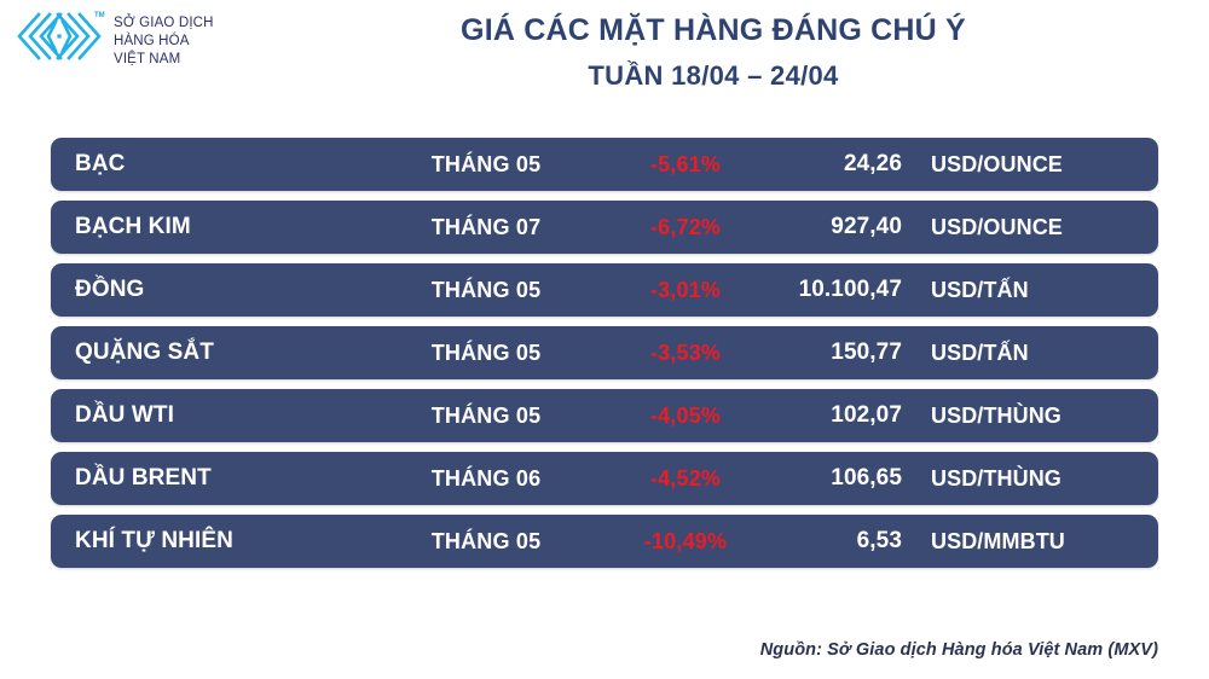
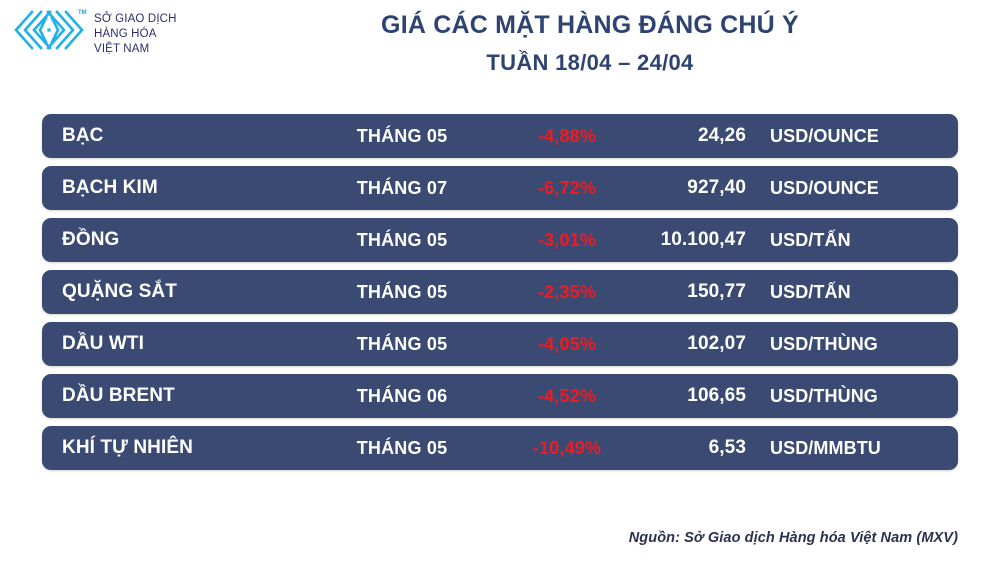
  SỞ GIAO DỊCH
  HÀNG HÓA
  VIỆT NAM
  GIÁ CÁC MẶT HÀNG ĐÁNG CHÚ Ý
  TUẦN 18/04 – 24/04
  BẠC
  THÁNG 05
- -5,61%
+ -4,88%
  24,26
  USD/OUNCE
  BẠCH KIM
  THÁNG 07
  -6,72%
  927,40
  USD/OUNCE
  ĐỒNG
  THÁNG 05
  -3,01%
  10.100,47
  USD/TẤN
  QUẶNG SẮT
  THÁNG 05
- -3,53%
+ -2,35%
  150,77
  USD/TẤN
  DẦU WTI
  THÁNG 05
  -4,05%
  102,07
  USD/THÙNG
  DẦU BRENT
  THÁNG 06
  -4,52%
  106,65
  USD/THÙNG
  KHÍ TỰ NHIÊN
  THÁNG 05
  -10,49%
  6,53
  USD/MMBTU
  Nguồn: Sở Giao dịch Hàng hóa Việt Nam (MXV)
